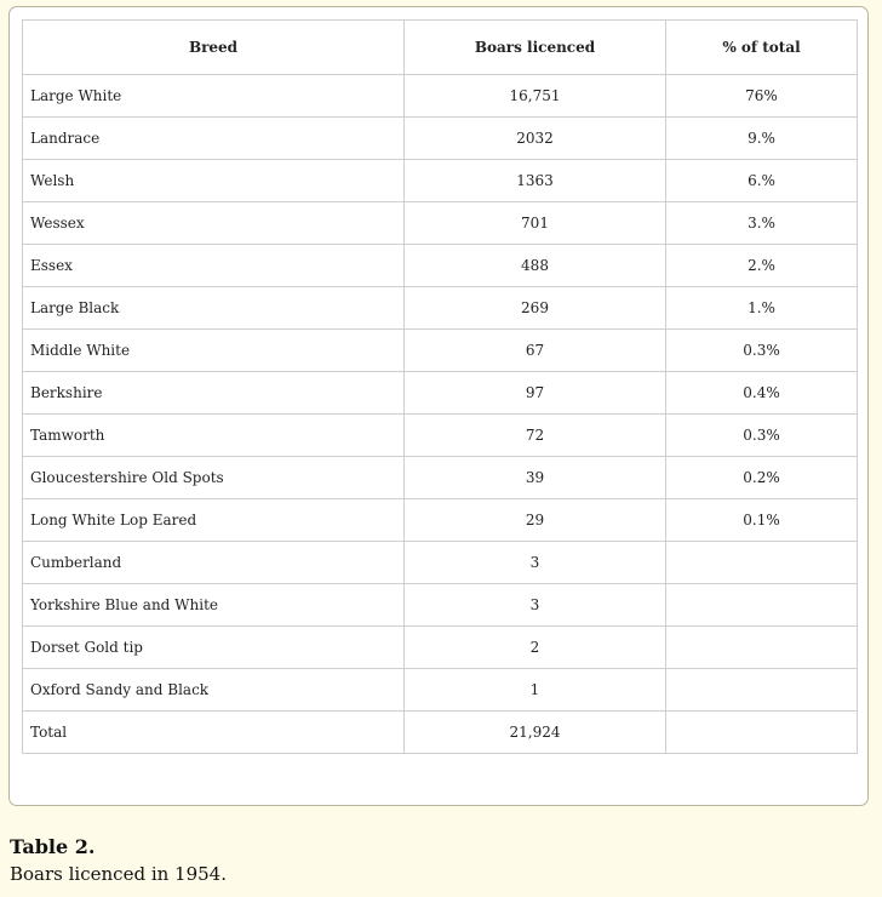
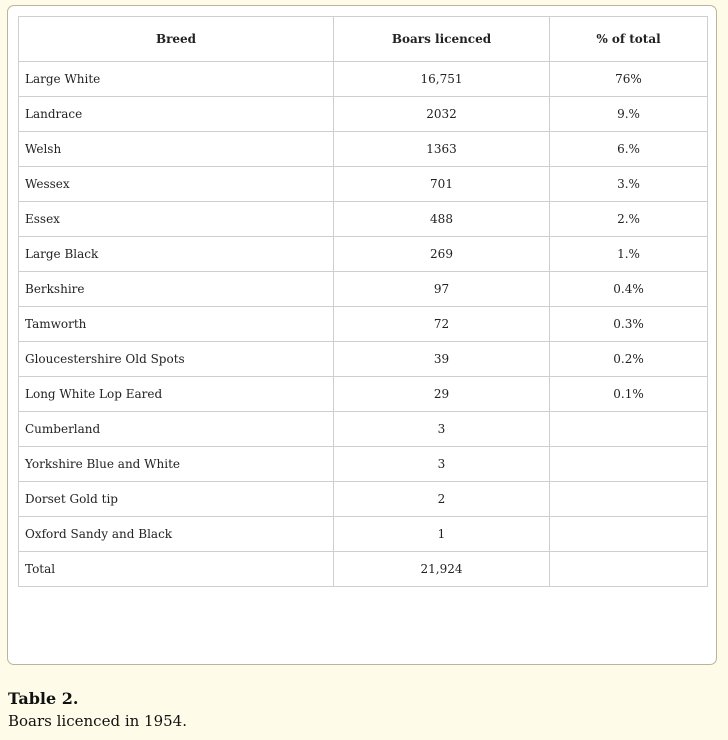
  Breed	Boars licenced	% of total
  Large White	16,751	76%
  Landrace	2032	9.%
  Welsh	1363	6.%
  Wessex	701	3.%
  Essex	488	2.%
  Large Black	269	1.%
- Middle White	67	0.3%
  Berkshire	97	0.4%
  Tamworth	72	0.3%
  Gloucestershire Old Spots	39	0.2%
  Long White Lop Eared	29	0.1%
  Cumberland	3
  Yorkshire Blue and White	3
  Dorset Gold tip	2
  Oxford Sandy and Black	1
  Total	21,924
  Table 2.
  Boars licenced in 1954.
